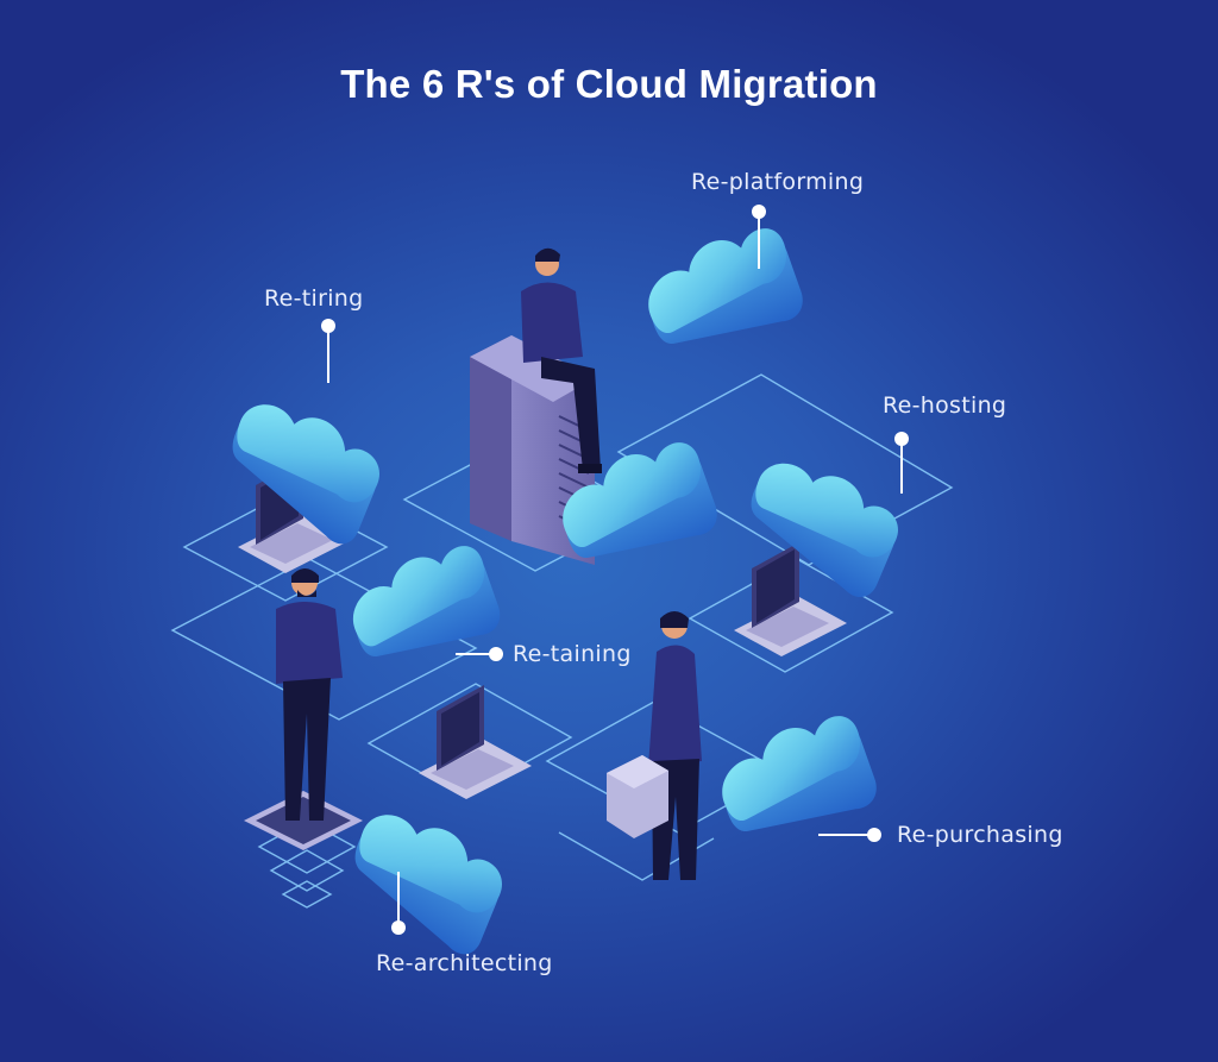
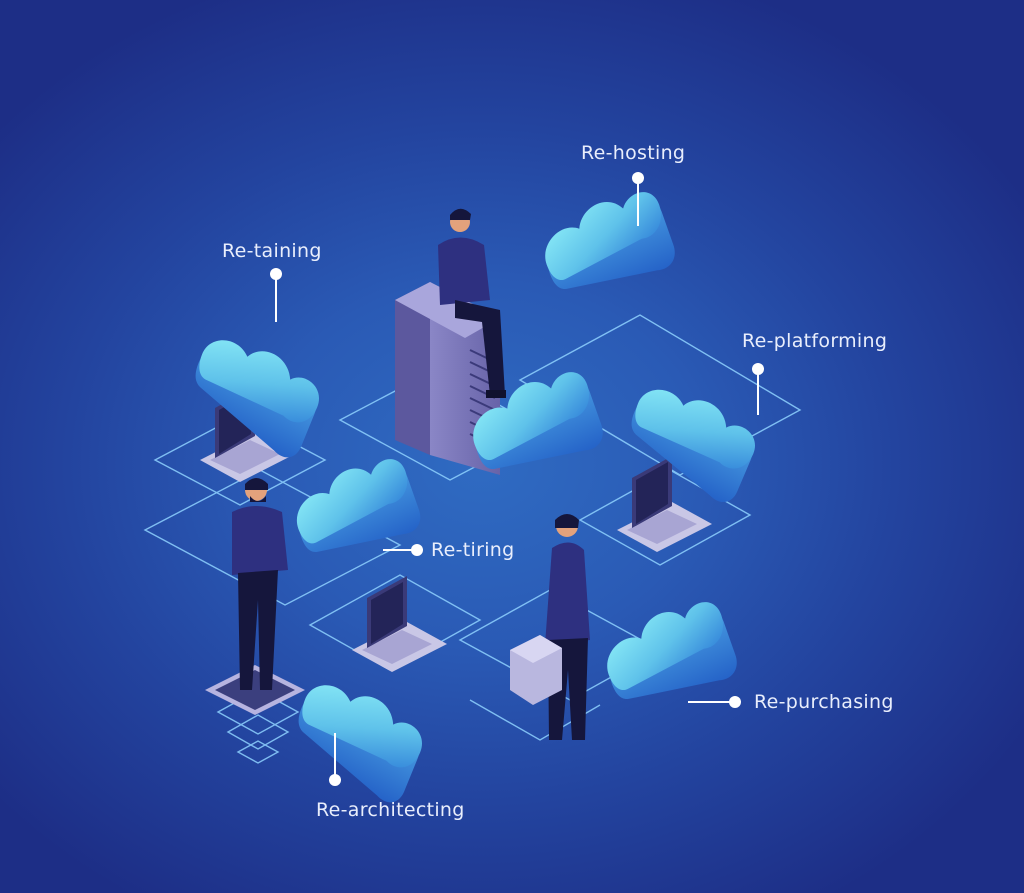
- The 6 R's of Cloud Migration
- Re-platforming
+ Re-hosting
- Re-tiring
+ Re-taining
- Re-hosting
+ Re-platforming
- Re-taining
+ Re-tiring
  Re-purchasing
  Re-architecting
